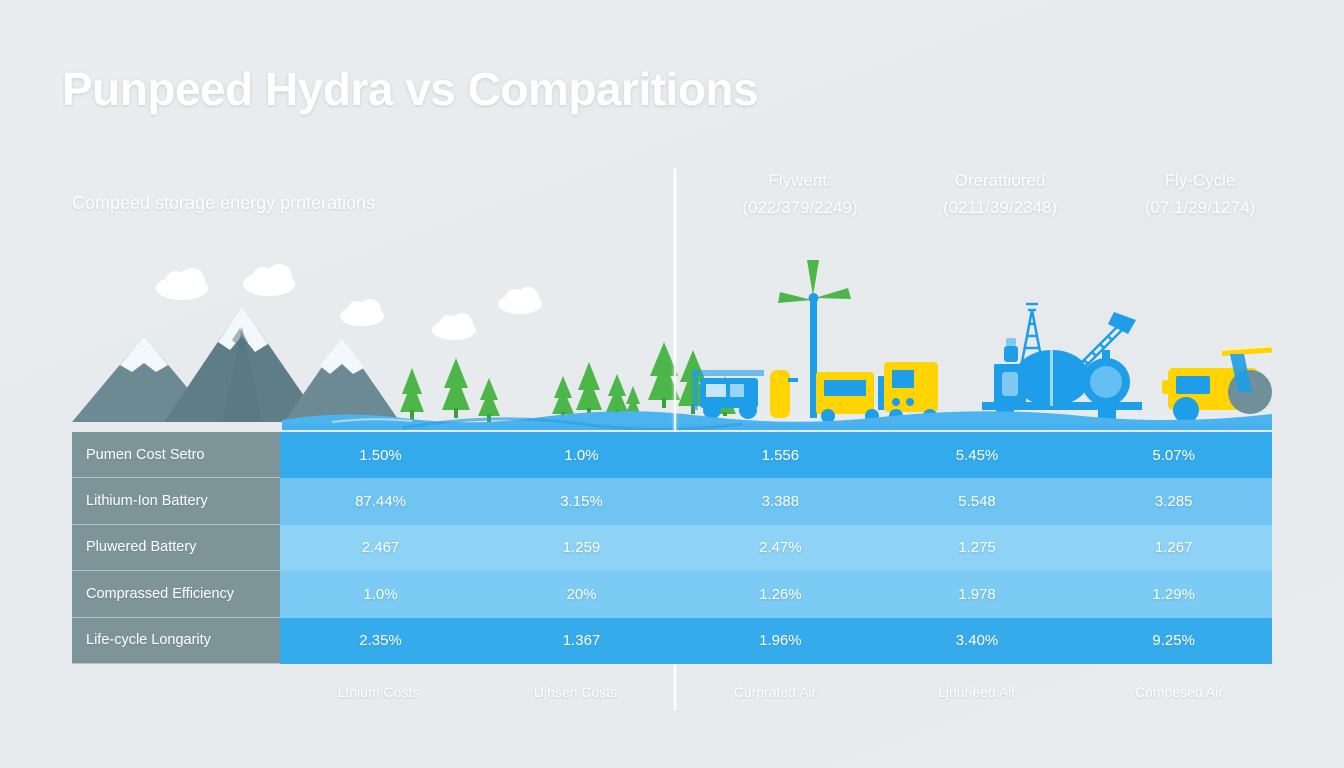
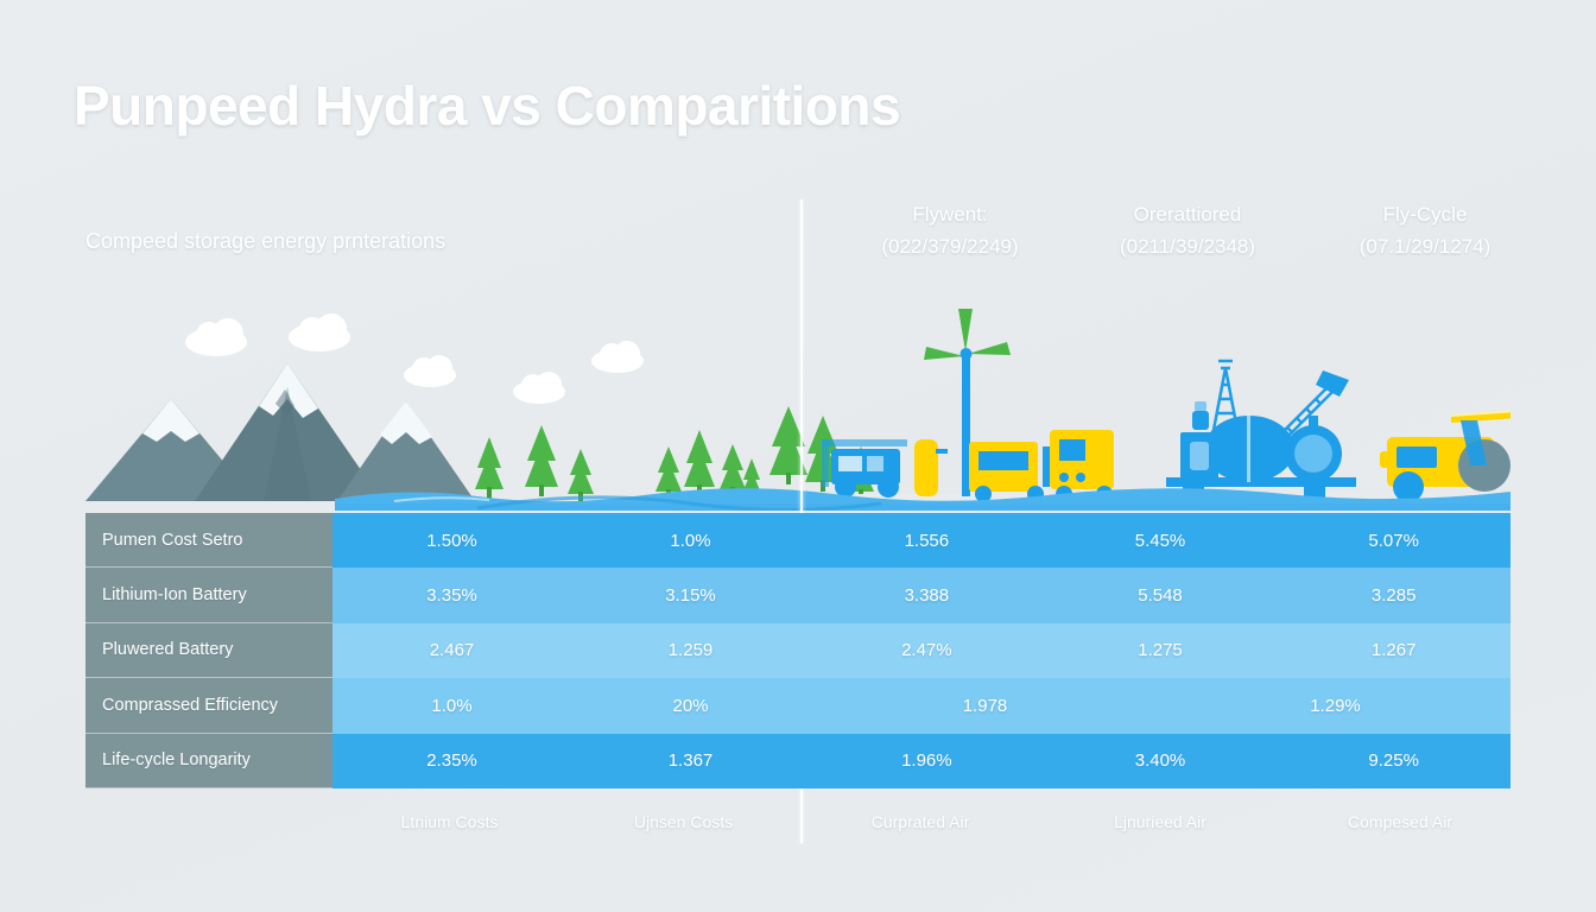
  Punpeed Hydra vs Comparitions
  Compeed storage energy prnterations
  Flywent:
  (022/379/2249)
  Orerattiored
  (0211/39/2348)
  Fly-Cycle
  (07.1/29/1274)
  Pumen Cost Setro
  1.50%
  1.0%
  1.556
  5.45%
  5.07%
  Lithium-Ion Battery
- 87.44%
+ 3.35%
  3.15%
  3.388
  5.548
  3.285
  Pluwered Battery
  2.467
  1.259
  2.47%
  1.275
  1.267
  Comprassed Efficiency
  1.0%
  20%
- 1.26%
  1.978
  1.29%
  Life-cycle Longarity
  2.35%
  1.367
  1.96%
  3.40%
  9.25%
  Ltnium Costs
  Ujnsen Costs
  Curprated Air
  Ljnurieed Air
  Compesed Air
